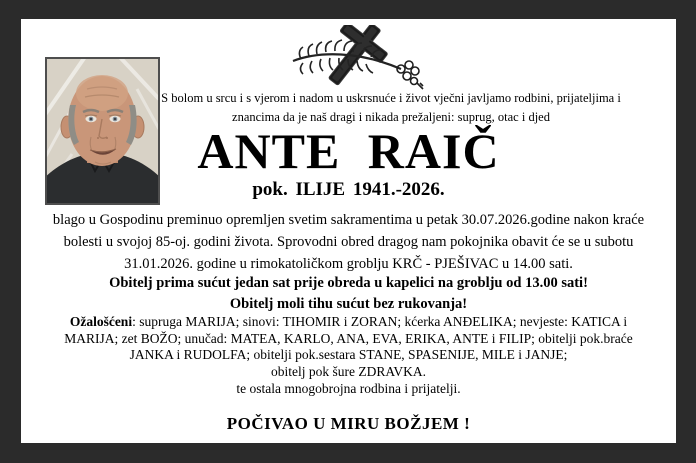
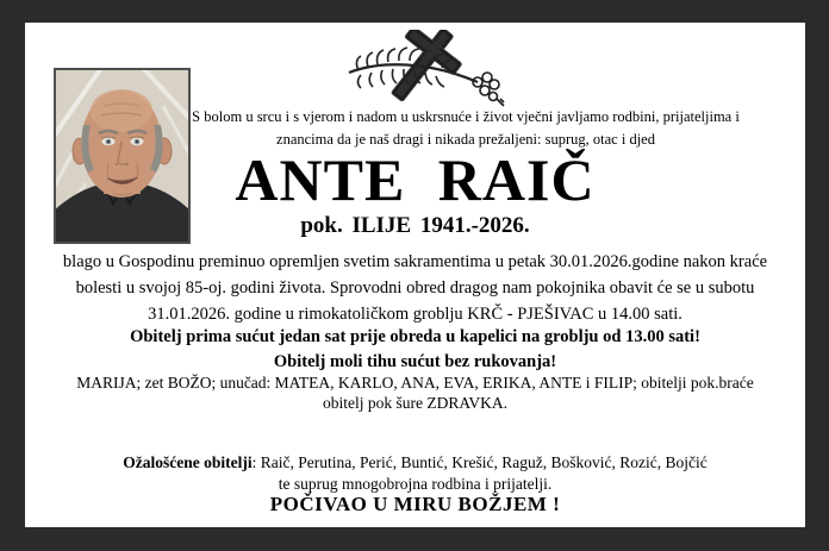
  S bolom u srcu i s vjerom i nadom u uskrsnuće i život vječni javljamo rodbini, prijateljima i
  znancima da je naš dragi i nikada prežaljeni: suprug, otac i djed
  ANTE RAIČ
  pok. ILIJE 1941.-2026.
- blago u Gospodinu preminuo opremljen svetim sakramentima u petak 30.07.2026.godine nakon kraće
+ blago u Gospodinu preminuo opremljen svetim sakramentima u petak 30.01.2026.godine nakon kraće
  bolesti u svojoj 85-oj. godini života. Sprovodni obred dragog nam pokojnika obavit će se u subotu
  31.01.2026. godine u rimokatoličkom groblju KRČ - PJEŠIVAC u 14.00 sati.
  Obitelj prima sućut jedan sat prije obreda u kapelici na groblju od 13.00 sati!
  Obitelj moli tihu sućut bez rukovanja!
- Ožalošćeni: supruga MARIJA; sinovi: TIHOMIR i ZORAN; kćerka ANĐELIKA; nevjeste: KATICA i
  MARIJA; zet BOŽO; unučad: MATEA, KARLO, ANA, EVA, ERIKA, ANTE i FILIP; obitelji pok.braće
- JANKA i RUDOLFA; obitelji pok.sestara STANE, SPASENIJE, MILE i JANJE;
  obitelj pok šure ZDRAVKA.
+ Ožalošćene obitelji: Raič, Perutina, Perić, Buntić, Krešić, Raguž, Bošković, Rozić, Bojčić
- te ostala mnogobrojna rodbina i prijatelji.
+ te suprug mnogobrojna rodbina i prijatelji.
  POČIVAO U MIRU BOŽJEM !
